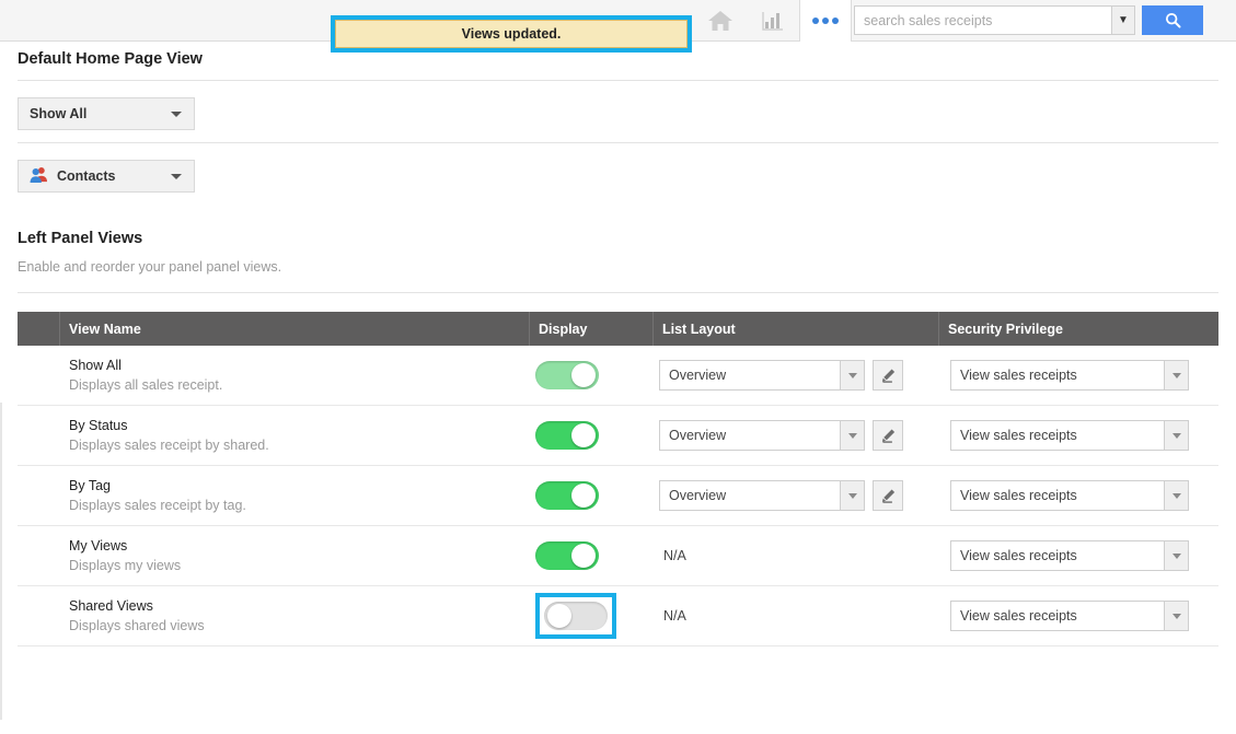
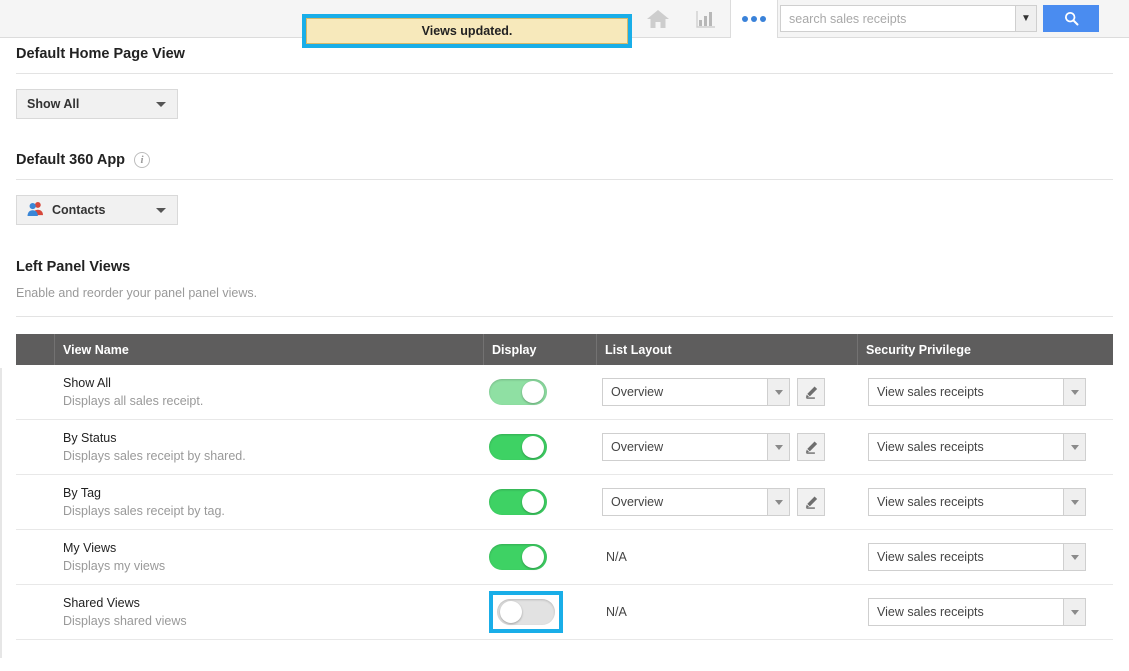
  search sales receipts
  ▼
  Views updated.
  Default Home Page View
  Show All
+ Default 360 App
+ i
  Contacts
  Left Panel Views
  Enable and reorder your panel panel views.
  View Name
  Display
  List Layout
  Security Privilege
  Show All
  Displays all sales receipt.
  Overview
  View sales receipts
  By Status
  Displays sales receipt by shared.
  Overview
  View sales receipts
  By Tag
  Displays sales receipt by tag.
  Overview
  View sales receipts
  My Views
  Displays my views
  N/A
  View sales receipts
  Shared Views
  Displays shared views
  N/A
  View sales receipts
